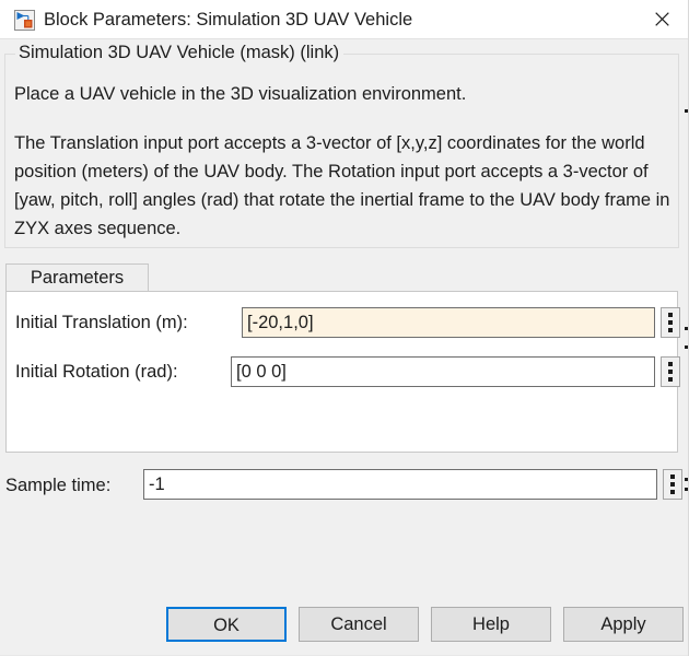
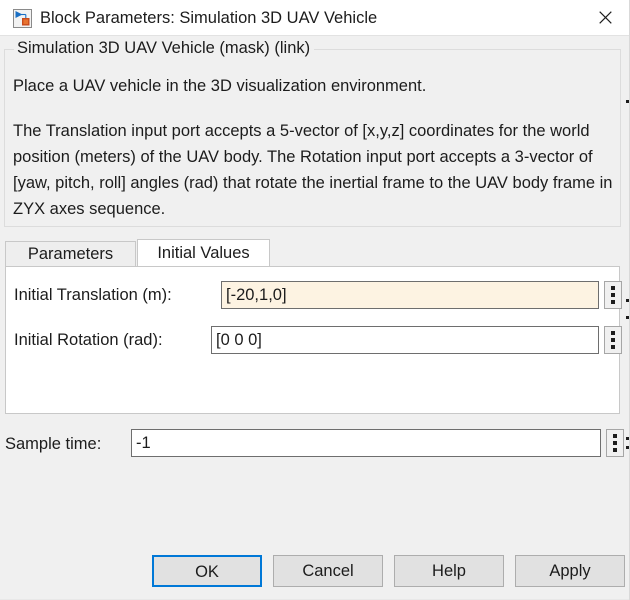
  Block Parameters: Simulation 3D UAV Vehicle
  Simulation 3D UAV Vehicle (mask) (link)
  Place a UAV vehicle in the 3D visualization environment.
- The Translation input port accepts a 3-vector of [x,y,z] coordinates for the world position (meters) of the UAV body. The Rotation input port accepts a 3-vector of [yaw, pitch, roll] angles (rad) that rotate the inertial frame to the UAV body frame in ZYX axes sequence.
+ The Translation input port accepts a 5-vector of [x,y,z] coordinates for the world position (meters) of the UAV body. The Rotation input port accepts a 3-vector of [yaw, pitch, roll] angles (rad) that rotate the inertial frame to the UAV body frame in ZYX axes sequence.
  Parameters
+ Initial Values
  Initial Translation (m):
  [-20,1,0]
  Initial Rotation (rad):
  [0 0 0]
  Sample time:
  -1
  OK
  Cancel
  Help
  Apply
